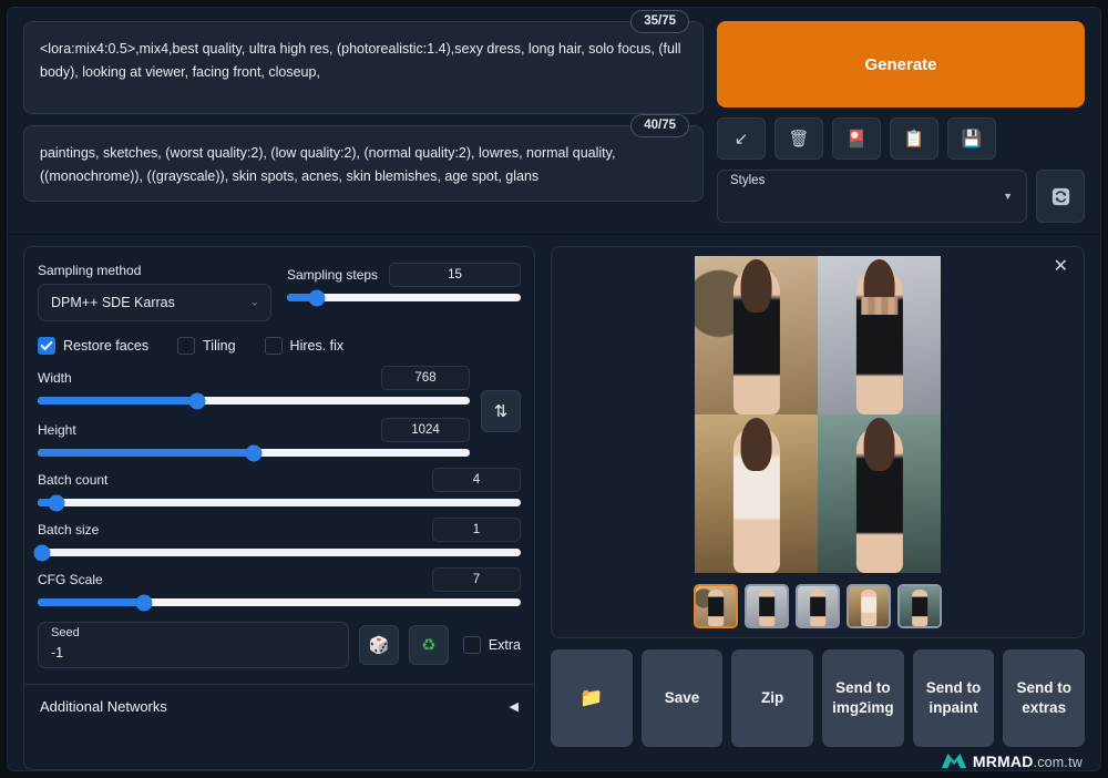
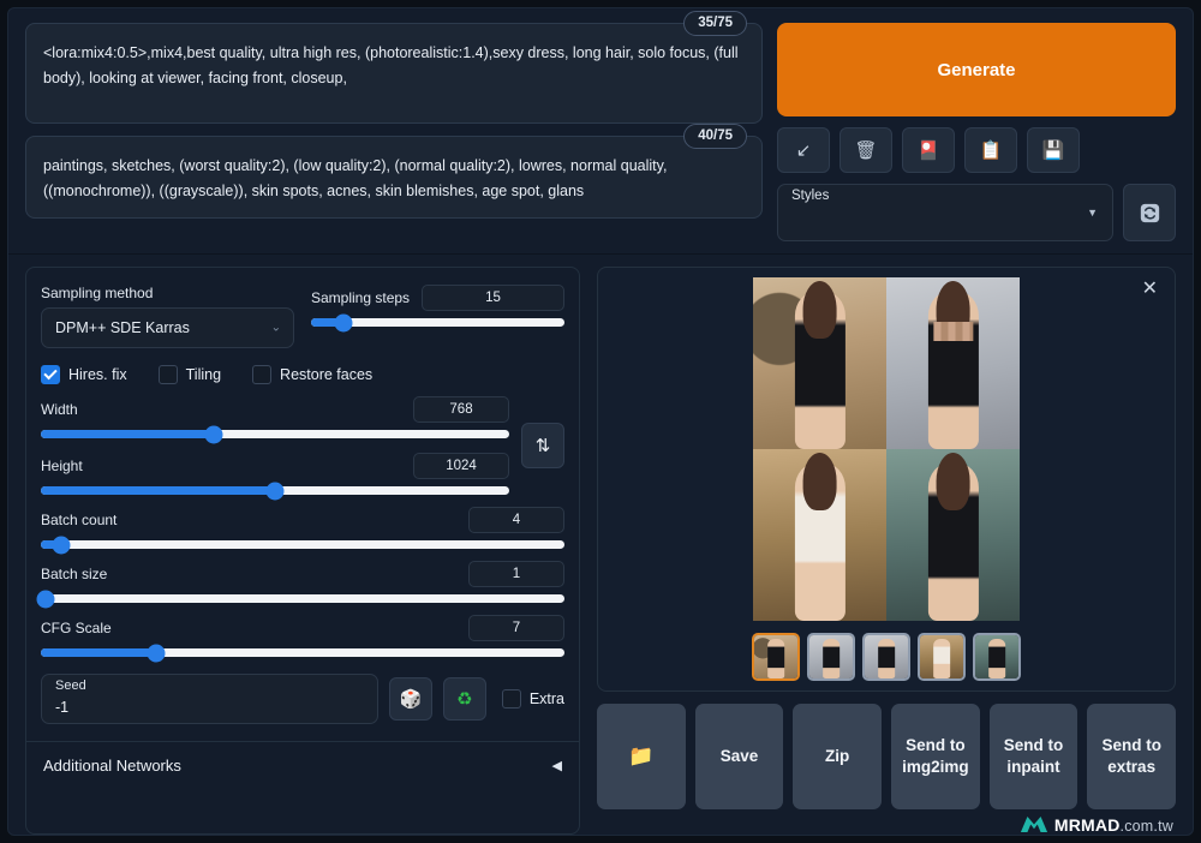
  35/75
  <lora:mix4:0.5>,mix4,best quality, ultra high res, (photorealistic:1.4),sexy dress, long hair, solo focus, (full body), looking at viewer, facing front, closeup,
  40/75
  paintings, sketches, (worst quality:2), (low quality:2), (normal quality:2), lowres, normal quality, ((monochrome)), ((grayscale)), skin spots, acnes, skin blemishes, age spot, glans
  Generate
  ↙
  🗑
  🎴
  📋
  💾
  Styles
  ▼
  Sampling method
  DPM++ SDE Karras
  ⌄
  Sampling steps
  15
- Restore faces
+ Hires. fix
  Tiling
- Hires. fix
+ Restore faces
  Width
  768
  Height
  1024
  ⇅
  Batch count
  4
  Batch size
  1
  CFG Scale
  7
  Seed
  -1
  🎲
  ♻
  Extra
  Additional Networks
  ◀
  ✕
  📁
  Save
  Zip
  Send to img2img
  Send to inpaint
  Send to extras
  MRMAD.com.tw
